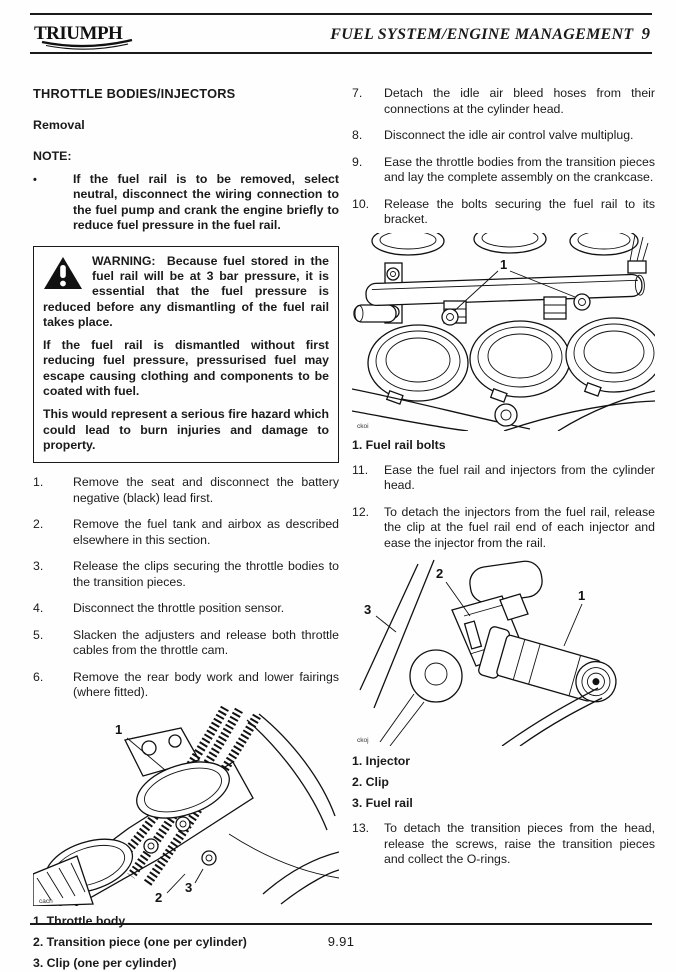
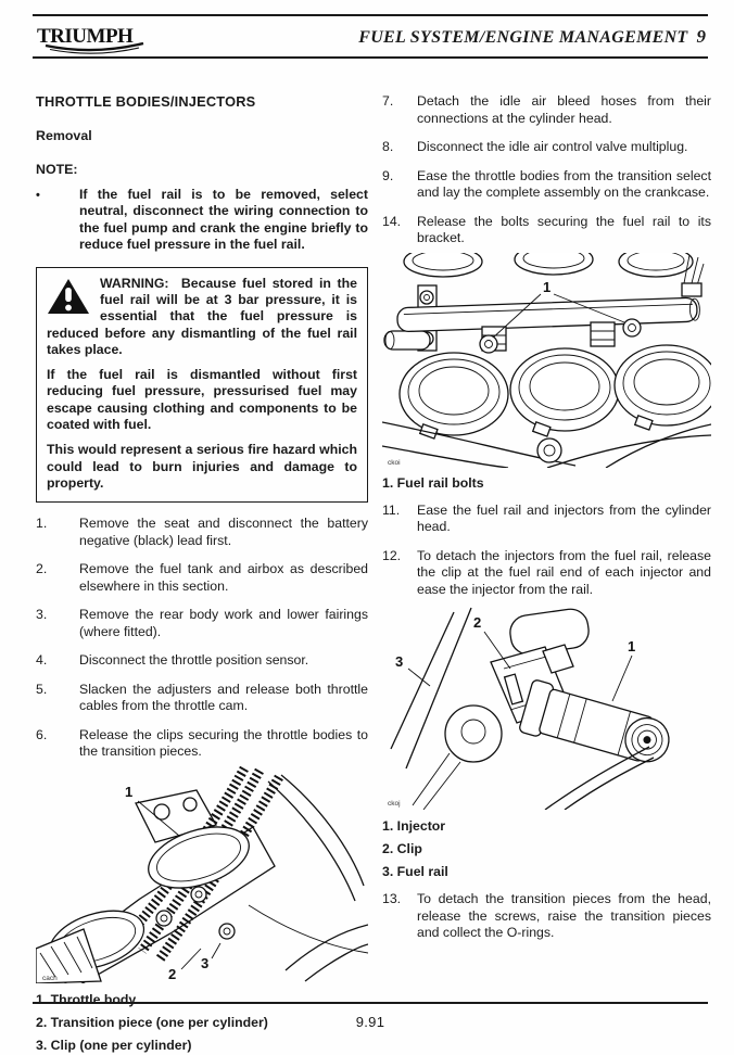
  TRIUMPH
  FUEL SYSTEM/ENGINE MANAGEMENT 9
  THROTTLE BODIES/INJECTORS
  Removal
  NOTE:
  •
  If the fuel rail is to be removed, select neutral, disconnect the wiring connection to the fuel pump and crank the engine briefly to reduce fuel pressure in the fuel rail.
  WARNING: Because fuel stored in the fuel rail will be at 3 bar pressure, it is essential that the fuel pressure is reduced before any dismantling of the fuel rail takes place.
  If the fuel rail is dismantled without first reducing fuel pressure, pressurised fuel may escape causing clothing and components to be coated with fuel.
  This would represent a serious fire hazard which could lead to burn injuries and damage to property.
  1.
  Remove the seat and disconnect the battery negative (black) lead first.
  2.
  Remove the fuel tank and airbox as described elsewhere in this section.
  3.
- Release the clips securing the throttle bodies to the transition pieces.
+ Remove the rear body work and lower fairings (where fitted).
  4.
  Disconnect the throttle position sensor.
  5.
  Slacken the adjusters and release both throttle cables from the throttle cam.
  6.
- Remove the rear body work and lower fairings (where fitted).
+ Release the clips securing the throttle bodies to the transition pieces.
  1
  2
  3
  1. Throttle body
  2. Transition piece (one per cylinder)
  3. Clip (one per cylinder)
  7.
  Detach the idle air bleed hoses from their connections at the cylinder head.
  8.
  Disconnect the idle air control valve multiplug.
  9.
- Ease the throttle bodies from the transition pieces and lay the complete assembly on the crankcase.
+ Ease the throttle bodies from the transition select and lay the complete assembly on the crankcase.
- 10.
+ 14.
  Release the bolts securing the fuel rail to its bracket.
  1
  1. Fuel rail bolts
  11.
  Ease the fuel rail and injectors from the cylinder head.
  12.
  To detach the injectors from the fuel rail, release the clip at the fuel rail end of each injector and ease the injector from the rail.
  2
  3
  1
  1. Injector
  2. Clip
  3. Fuel rail
  13.
  To detach the transition pieces from the head, release the screws, raise the transition pieces and collect the O-rings.
  9.91
